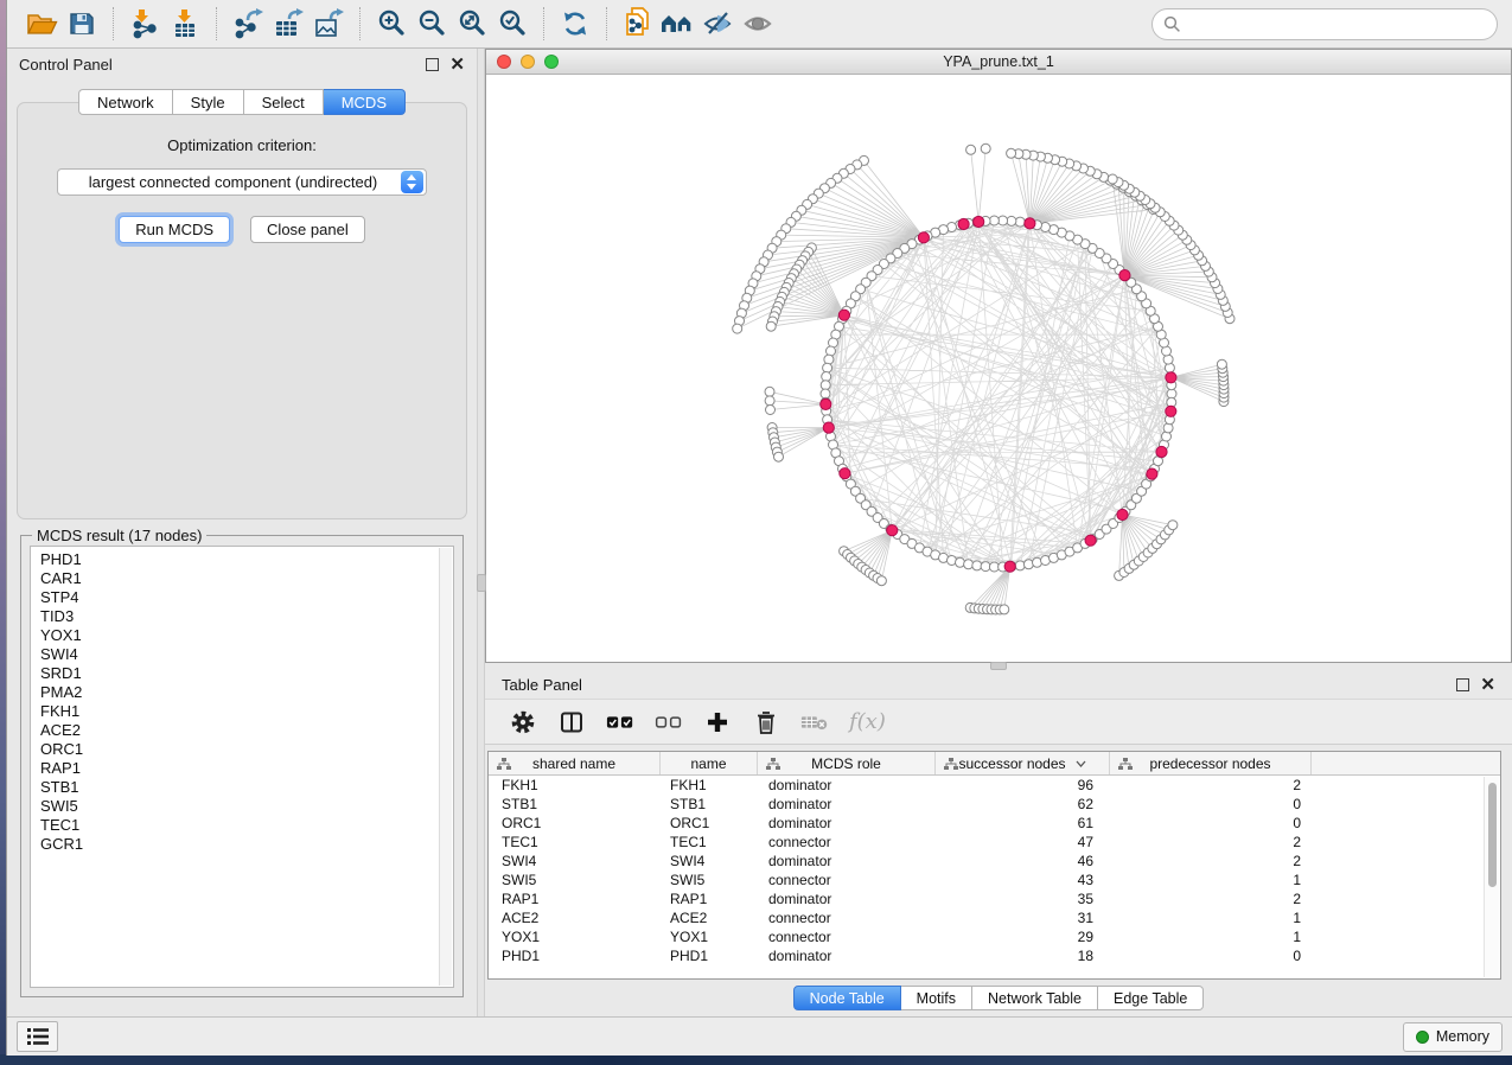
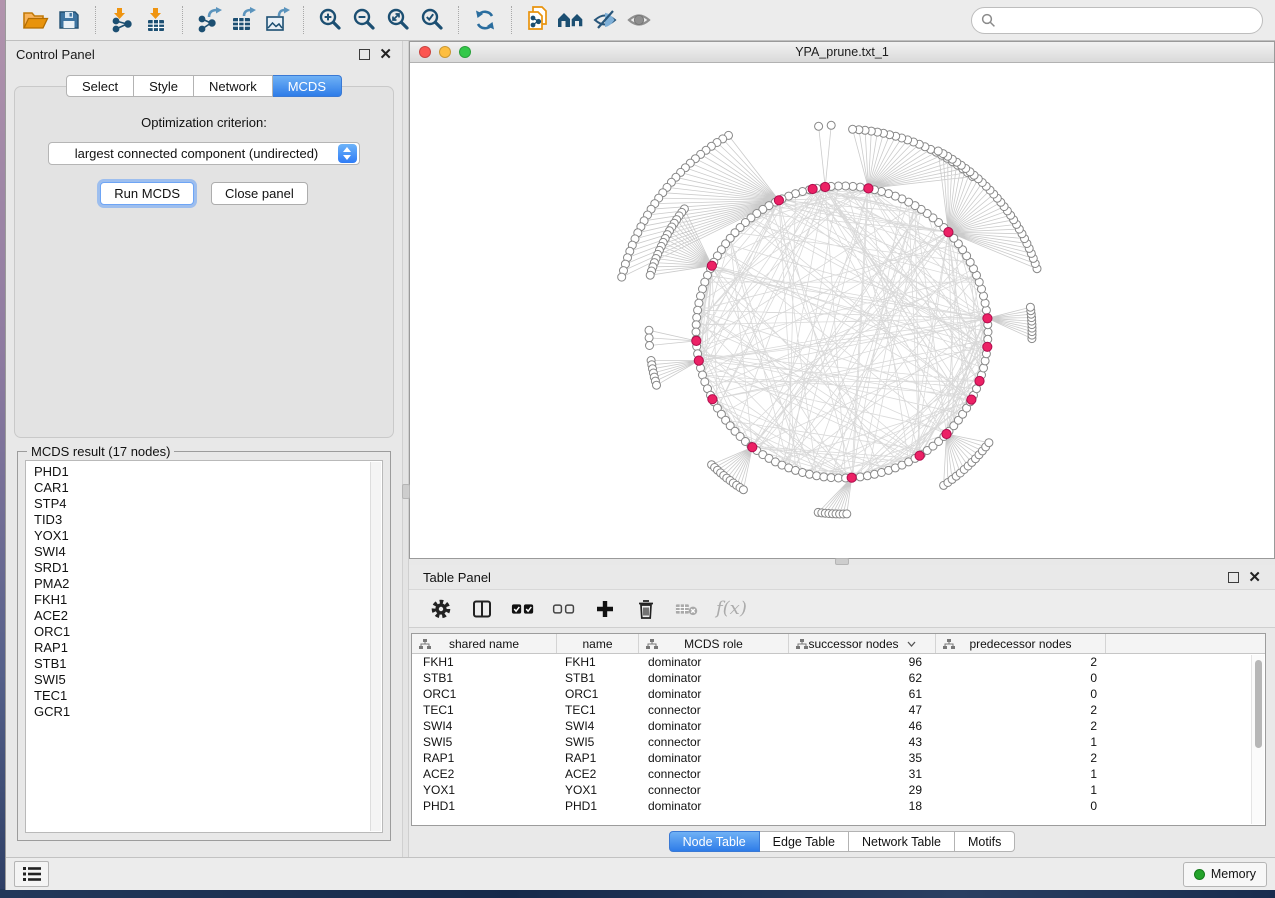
  Control Panel
  ✕
- Network
+ Select
  Style
- Select
+ Network
  MCDS
  Optimization criterion:
  largest connected component (undirected)
  Run MCDS
  Close panel
  MCDS result (17 nodes)
  PHD1
  CAR1
  STP4
  TID3
  YOX1
  SWI4
  SRD1
  PMA2
  FKH1
  ACE2
  ORC1
  RAP1
  STB1
  SWI5
  TEC1
  GCR1
  YPA_prune.txt_1
  Table Panel
  ✕
  f(x)
  shared name
  name
  MCDS role
  successor nodes
  predecessor nodes
  FKH1
  FKH1
  dominator
  96
  2
  STB1
  STB1
  dominator
  62
  0
  ORC1
  ORC1
  dominator
  61
  0
  TEC1
  TEC1
  connector
  47
  2
  SWI4
  SWI4
  dominator
  46
  2
  SWI5
  SWI5
  connector
  43
  1
  RAP1
  RAP1
  dominator
  35
  2
  ACE2
  ACE2
  connector
  31
  1
  YOX1
  YOX1
  connector
  29
  1
  PHD1
  PHD1
  dominator
  18
  0
  Node Table
- Motifs
+ Edge Table
  Network Table
- Edge Table
+ Motifs
  Memory
